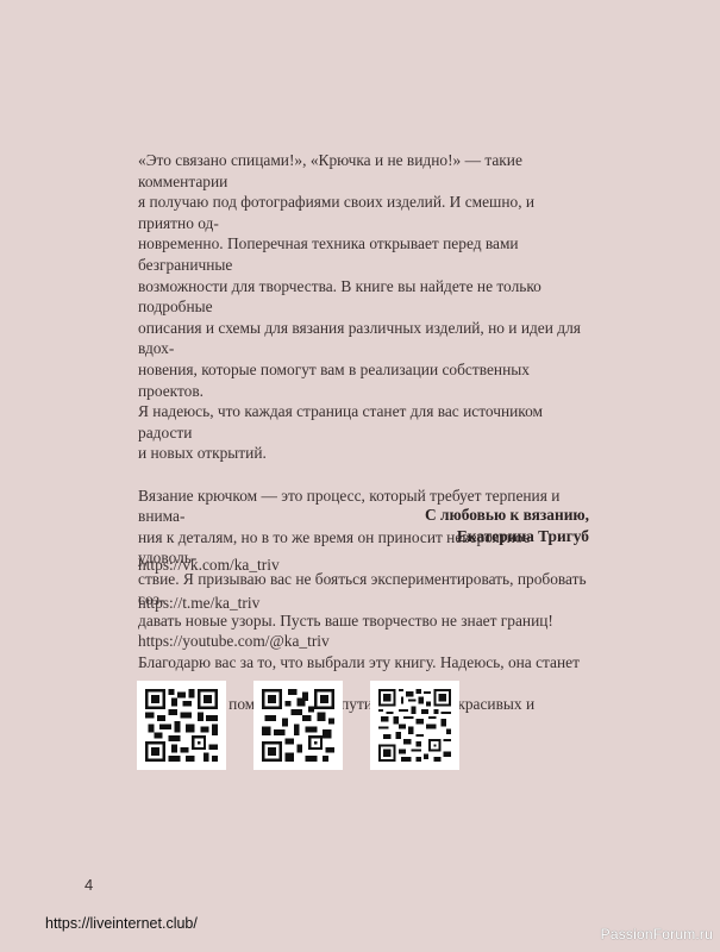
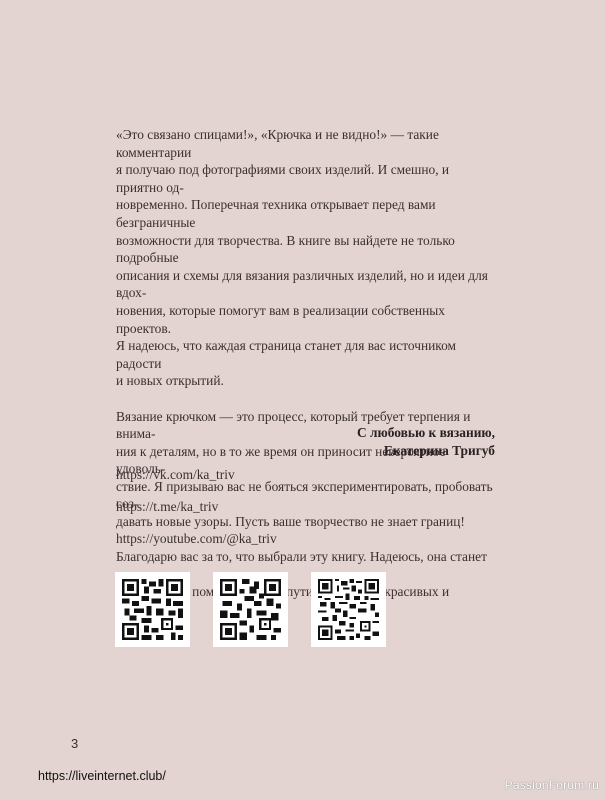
  «Это связано спицами!», «Крючка и не видно!» — такие комментарии
  я получаю под фотографиями своих изделий. И смешно, и приятно од-
  новременно. Поперечная техника открывает перед вами безграничные
  возможности для творчества. В книге вы найдете не только подробные
  описания и схемы для вязания различных изделий, но и идеи для вдох-
  новения, которые помогут вам в реализации собственных проектов.
  Я надеюсь, что каждая страница станет для вас источником радости
  и новых открытий.
  Вязание крючком — это процесс, который требует терпения и внима-
  ния к деталям, но в то же время он приносит невероятное удоволь-
  ствие. Я призываю вас не бояться экспериментировать, пробовать соз-
  давать новые узоры. Пусть ваше творчество не знает границ!
  Благодарю вас за то, что выбрали эту книгу. Надеюсь, она станет
  С любовью к вязанию,
  Екатерина Тригуб
  https://vk.com/ka_triv
  https://t.me/ka_triv
  https://youtube.com/@ka_triv
- 4
+ 3
  https://liveinternet.club/
  PassionForum.ru
